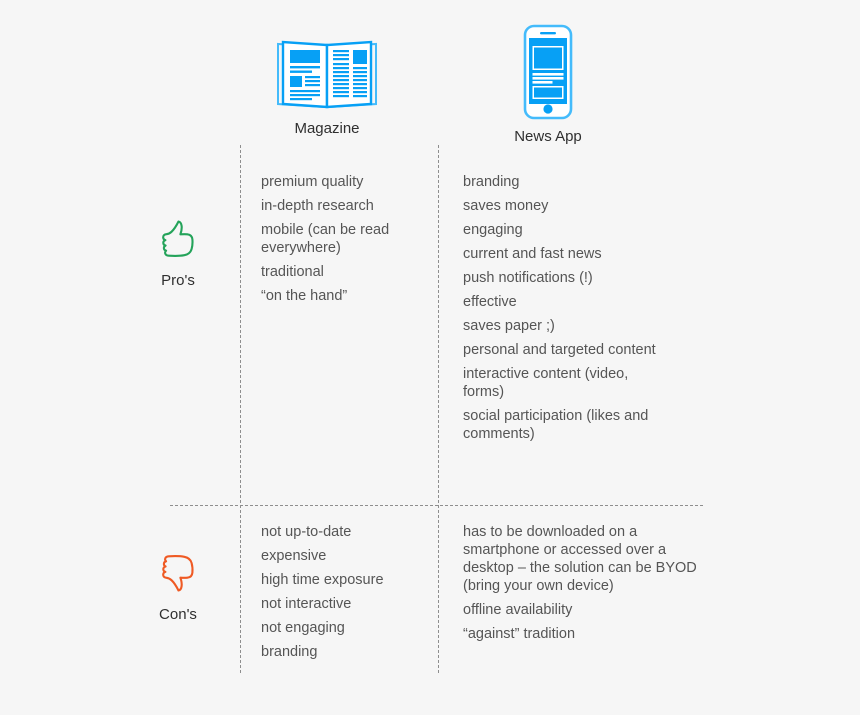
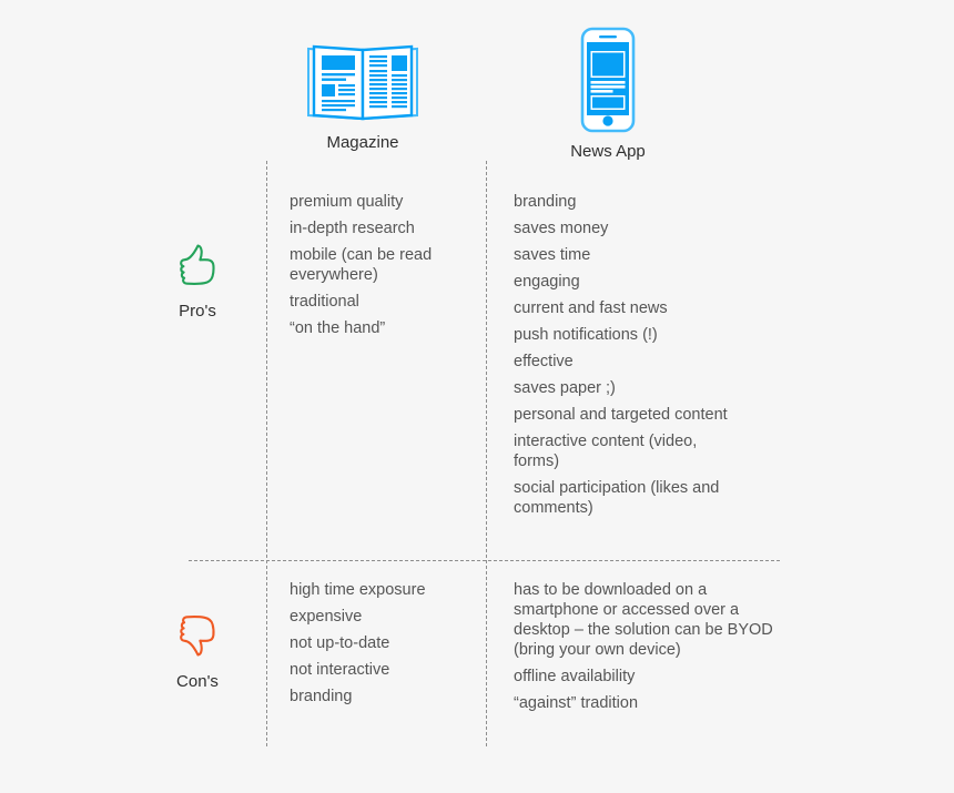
  Magazine
  News App
  Pro's
  Con's
  premium quality
  in-depth research
  mobile (can be read everywhere)
  traditional
  “on the hand”
  branding
  saves money
+ saves time
  engaging
  current and fast news
  push notifications (!)
  effective
  saves paper ;)
  personal and targeted content
  interactive content (video, forms)
  social participation (likes and comments)
- not up-to-date
+ high time exposure
  expensive
- high time exposure
+ not up-to-date
  not interactive
- not engaging
  branding
  has to be downloaded on a smartphone or accessed over a desktop – the solution can be BYOD (bring your own device)
  offline availability
  “against” tradition
